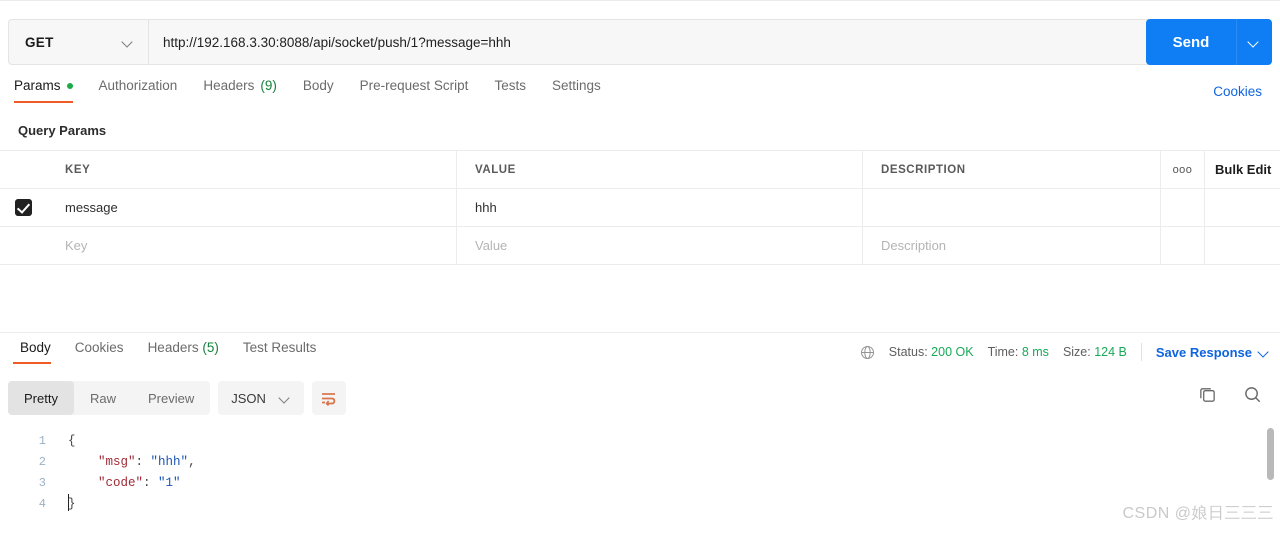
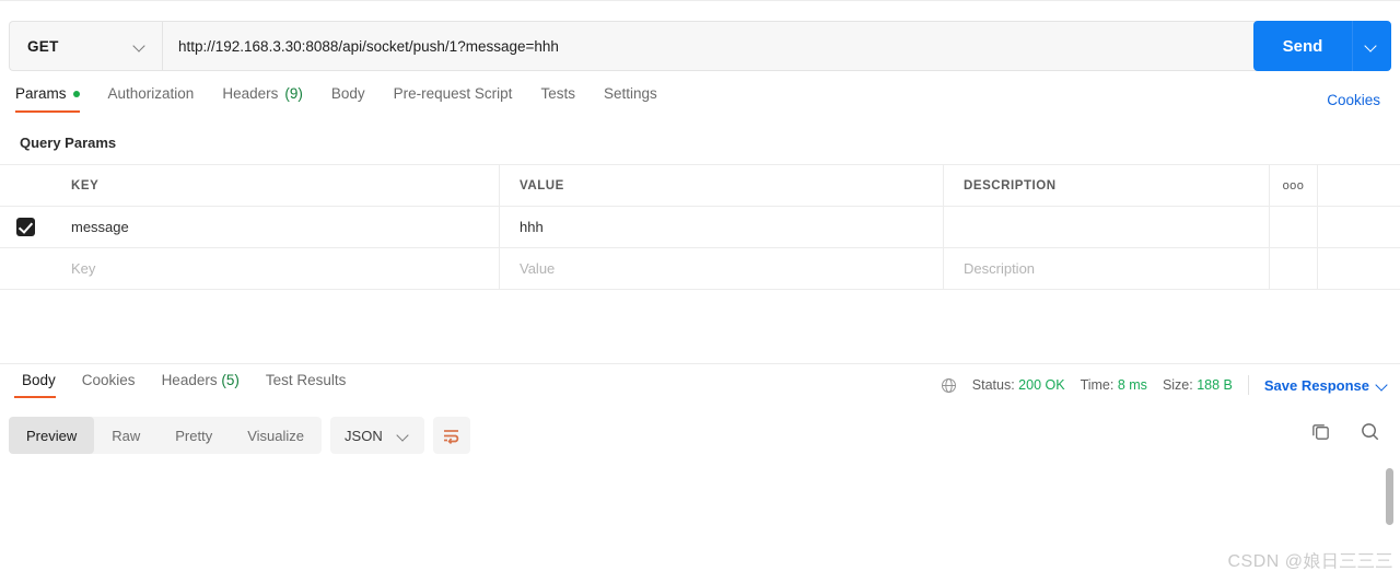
  GET
  http://192.168.3.30:8088/api/socket/push/1?message=hhh
  Send
  Params
  Authorization
  Headers
  (9)
  Body
  Pre-request Script
  Tests
  Settings
  Cookies
  Query Params
  KEY
  VALUE
  DESCRIPTION
  ooo
- Bulk Edit
  message
  hhh
  Key
  Value
  Description
  Body
  Cookies
  Headers (5)
  Test Results
  Status: 200 OK
  Time: 8 ms
- Size: 124 B
+ Size: 188 B
  Save Response
- Pretty
+ Preview
  Raw
- Preview
+ Pretty
+ Visualize
  JSON
- 1
- 2
- 3
- 4
- {
- "msg": "hhh",
- "code": "1"
- }
  CSDN @娘日三三三
